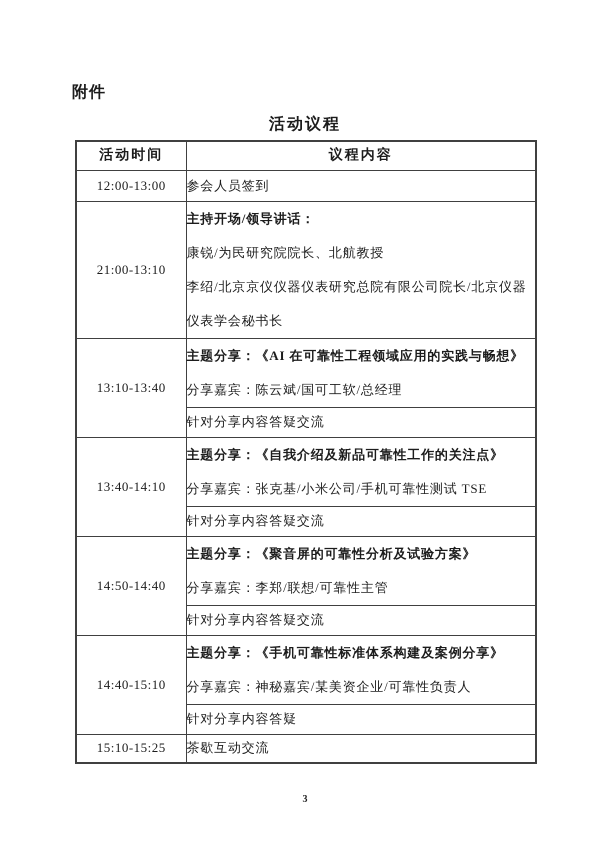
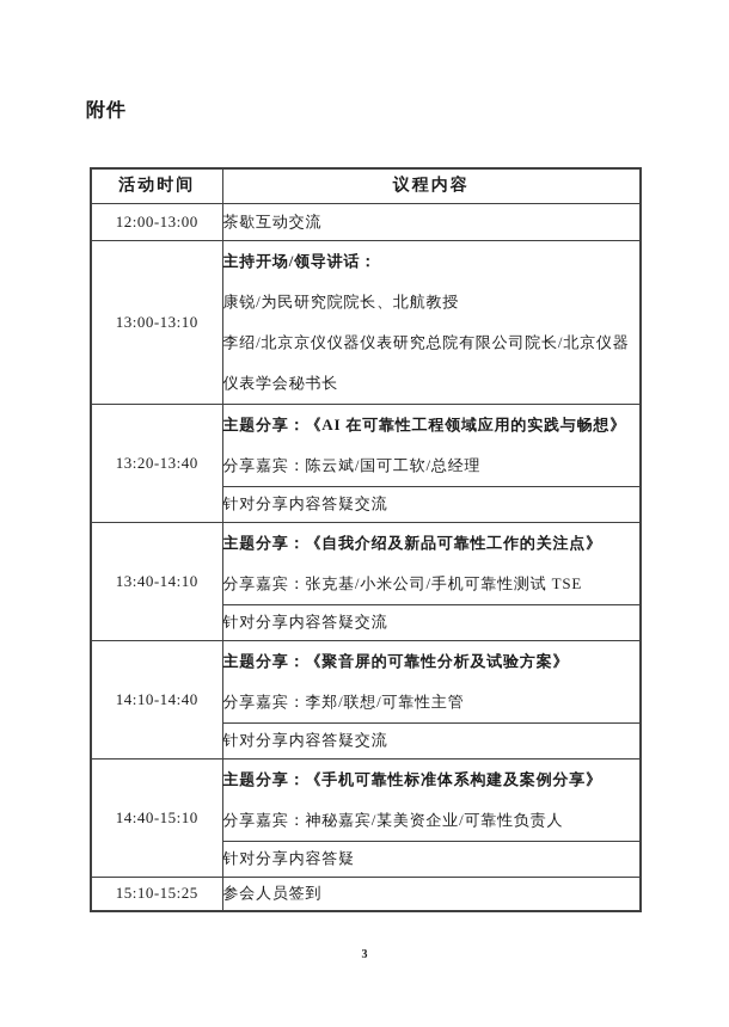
  附件
- 活动议程
  活动时间	议程内容
- 12:00-13:00	参会人员签到
+ 12:00-13:00	茶歇互动交流
- 21:00-13:10	主持开场/领导讲话： 康锐/为民研究院院长、北航教授 李绍/北京京仪仪器仪表研究总院有限公司院长/北京仪器仪表学会秘书长
+ 13:00-13:10	主持开场/领导讲话： 康锐/为民研究院院长、北航教授 李绍/北京京仪仪器仪表研究总院有限公司院长/北京仪器仪表学会秘书长
- 13:10-13:40	主题分享：《AI 在可靠性工程领域应用的实践与畅想》 分享嘉宾：陈云斌/国可工软/总经理
+ 13:20-13:40	主题分享：《AI 在可靠性工程领域应用的实践与畅想》 分享嘉宾：陈云斌/国可工软/总经理
  针对分享内容答疑交流
  13:40-14:10	主题分享：《自我介绍及新品可靠性工作的关注点》 分享嘉宾：张克基/小米公司/手机可靠性测试 TSE
  针对分享内容答疑交流
- 14:50-14:40	主题分享：《聚音屏的可靠性分析及试验方案》 分享嘉宾：李郑/联想/可靠性主管
+ 14:10-14:40	主题分享：《聚音屏的可靠性分析及试验方案》 分享嘉宾：李郑/联想/可靠性主管
  针对分享内容答疑交流
  14:40-15:10	主题分享：《手机可靠性标准体系构建及案例分享》 分享嘉宾：神秘嘉宾/某美资企业/可靠性负责人
  针对分享内容答疑
- 15:10-15:25	茶歇互动交流
+ 15:10-15:25	参会人员签到
  3
